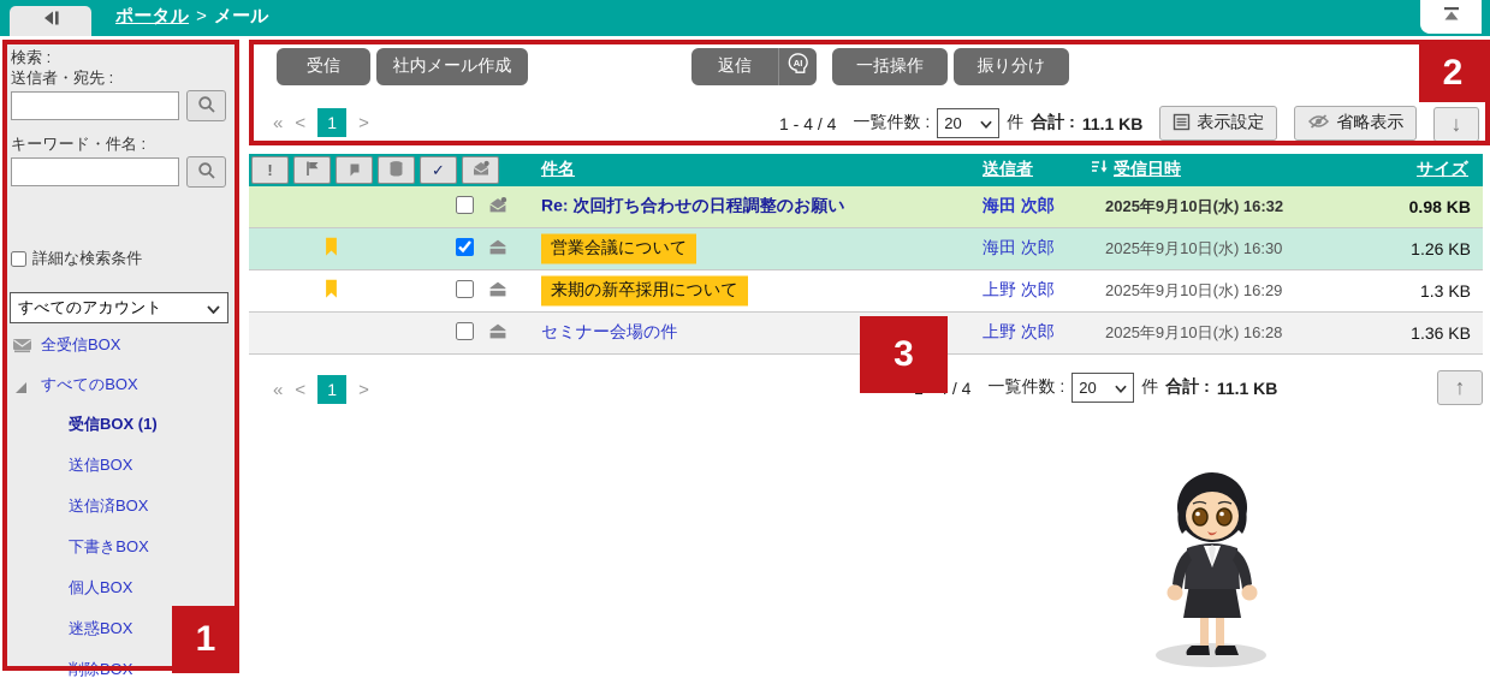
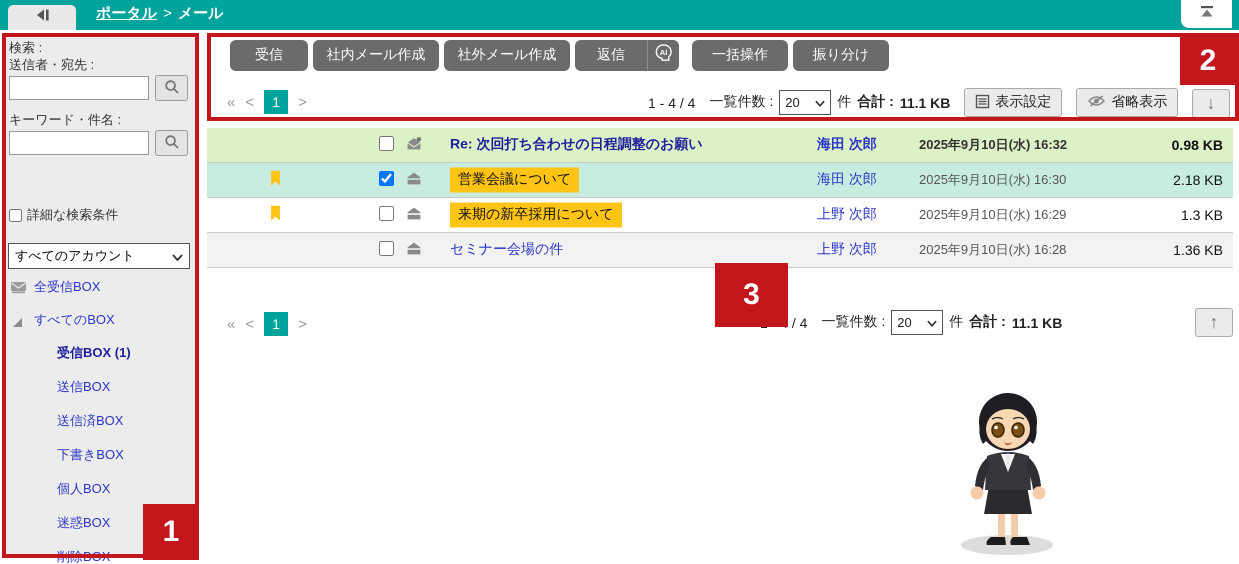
  ポータル > メール
  検索 :
  送信者・宛先 :
  キーワード・件名 :
  詳細な検索条件
  すべてのアカウント
  全受信BOX
  すべてのBOX
  受信BOX (1)
  送信BOX
  送信済BOX
  下書きBOX
  個人BOX
  迷惑BOX
  削除BOX
  1
  受信
  社内メール作成
+ 社外メール作成
  返信
  AI
  一括操作
  振り分け
  «
  <
  1
  >
  1 - 4 / 4
  一覧件数 :
  20
  件
  合計 :
  11.1 KB
  表示設定
  省略表示
  ↓
  2
- !
- ✓
- 件名
- 送信者
- 受信日時
- サイズ
  Re: 次回打ち合わせの日程調整のお願い
  海田 次郎
  2025年9月10日(水) 16:32
  0.98 KB
  営業会議について
  海田 次郎
  2025年9月10日(水) 16:30
- 1.26 KB
+ 2.18 KB
  来期の新卒採用について
  上野 次郎
  2025年9月10日(水) 16:29
  1.3 KB
  セミナー会場の件
  上野 次郎
  2025年9月10日(水) 16:28
  1.36 KB
  «
  <
  1
  >
  一覧件数 :
  20
  件
  合計 :
  11.1 KB
  ↑
  3
